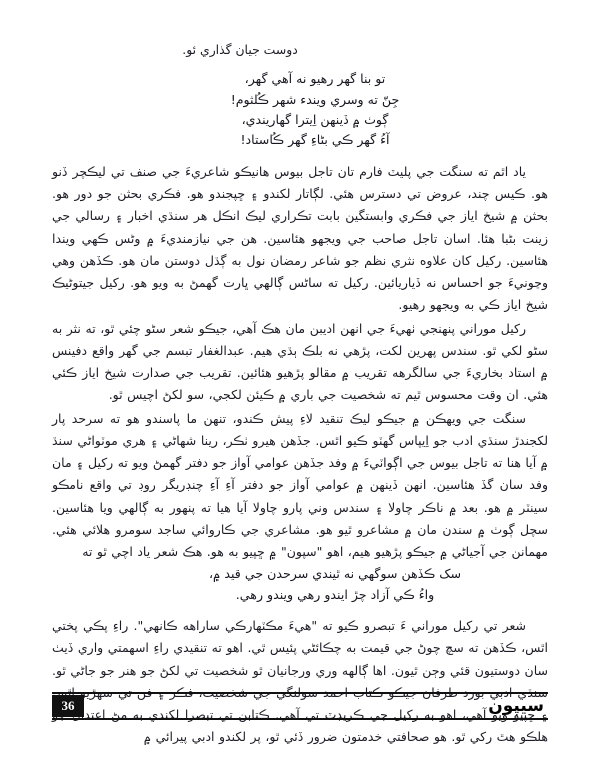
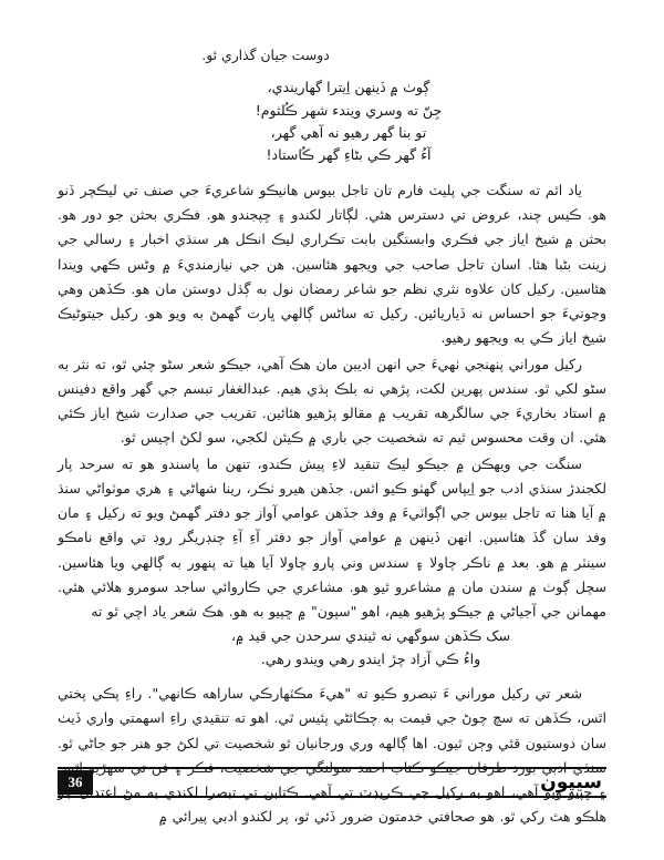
  دوست جيان گذاري ئو.
- تو بنا گهر رهيو نه آهي گهر،
+ ڳوٺ ۾ ڏينهن اِيترا گهاريندي،
  جِنّ ته وسري ويندء شهر ڪُلثوم!
- ڳوٺ ۾ ڏينهن اِيترا گهاريندي،
+ تو بنا گهر رهيو نه آهي گهر،
  آءُ گهر ڪي بڻاءِ گهر ڪُاستاد!
  ياد اٿم ته سنگت جي پليٽ فارم تان تاجل بيوس هانيڪو شاعريءَ جي صنف تي ليڪچر ڏنو هو. ڪيس چند، عروض تي دسترس هئي. لڳاتار لکندو ۽ ڇپجندو هو. فڪري بحثن جو دور هو. بحثن ۾ شيخ اياز جي فڪري وابستگين بابت تڪراري ليڪ انڪل هر سنڌي اخبار ۽ رسالي جي زينت بڻبا هئا. اسان تاجل صاحب جي ويجهو هئاسين. هن جي نيازمنديءَ ۾ وڻس ڪهي ويندا هئاسين. رکيل کان علاوه نثري نظم جو شاعر رمضان نول به ڳڌل دوستن مان هو. ڪڏهن وهي وڃونيءَ جو احساس نه ڏياريائين. رکيل ته ساڻس ڳالهي ڀارت گهمڻ به ويو هو. رکيل جيتوڻيڪ شيخ اياز ڪي به ويجهو رهيو.
  رکيل موراني پنهنجي ٺهيءَ جي انهن اديبن مان هڪ آهي، جيڪو شعر سڻو چئي ٿو، ته نثر به سڻو لکي ٿو. سندس پهرين لکت، پڙهي نه بلڪ ٻڌي هيم. عبدالغفار تبسم جي گهر واقع دفينس ۾ استاد بخاريءَ جي سالگرهه تقريب ۾ مقالو پڙهيو هئائين. تقريب جي صدارت شيخ اياز ڪئي هئي. ان وقت محسوس ٿيم ته شخصيت جي باري ۾ ڪيئن لکجي، سو لکڻ اچيس ٿو.
  سنگت جي ويهڪن ۾ جيڪو ليڪ تنقيد لاءِ پيش ڪندو، تنهن ما پاسندو هو ته سرحد پار لکجندڙ سنڌي ادب جو اِيپاس گهٽو ڪيو اٿس. جڏهن هيرو ٺڪر، رينا شهاڻي ۽ هري موٽواڻي سنڌ ۾ آيا هنا ته تاجل بيوس جي اڳواٽيءَ ۾ وفد جڏهن عوامي آواز جو دفتر گهمڻ ويو ته رکيل ۽ مان وفد سان گڏ هئاسين. انهن ڏينهن ۾ عوامي آواز جو دفتر آءِ آءِ چنڊريگر روڊ تي واقع نامڪو سينٽر ۾ هو. بعد ۾ ناڪر چاولا ۽ سندس وني پارو چاولا آيا هيا ته پنهور به ڳالهي ويا هئاسين. سچل ڳوٺ ۾ سندن مان ۾ مشاعرو ٿيو هو. مشاعري جي ڪاروائي ساجد سومرو هلائي هئي. مهمانن جي آجياڻي ۾ جيڪو پڙهيو هيم، اهو "سپون" ۾ ڇپيو به هو. هڪ شعر ياد اچي ٿو ته
  سک ڪڏهن سوگهي نه ٿيندي سرحدن جي قيد ۾،
  واءُ ڪي آزاد چڙ ايندو رهي ويندو رهي.
  شعر تي رکيل موراني ءَ تبصرو ڪيو ته "هيءَ مڪٽهارڪي ساراهه ڪانهي". راءِ پڪي پختي اٿس، ڪڏهن ته سچ چوڻ جي قيمت به چڪائڻي پئيس ٿي. اهو ته تنقيدي راءِ اسهمتي واري ڏيٺ سان دوستيون قئي وڄن ٿيون. اها ڳالهه وري ورجانيان ٿو شخصيت تي لکڻ جو هنر جو جاڻي ٿو. ۽ ڇپيو ويو آهي، اهو به رکيل جي ڪريڊٽ تي آهي. ڪتابن تي تبصرا لکندي به مڻ اعتد هلڪو هٿ رکي ٿو. هو صحافتي خدمتون ضرور ڏئي ٿو، پر لکندو ادبي پيرائي ۾
  سيپون
  36
